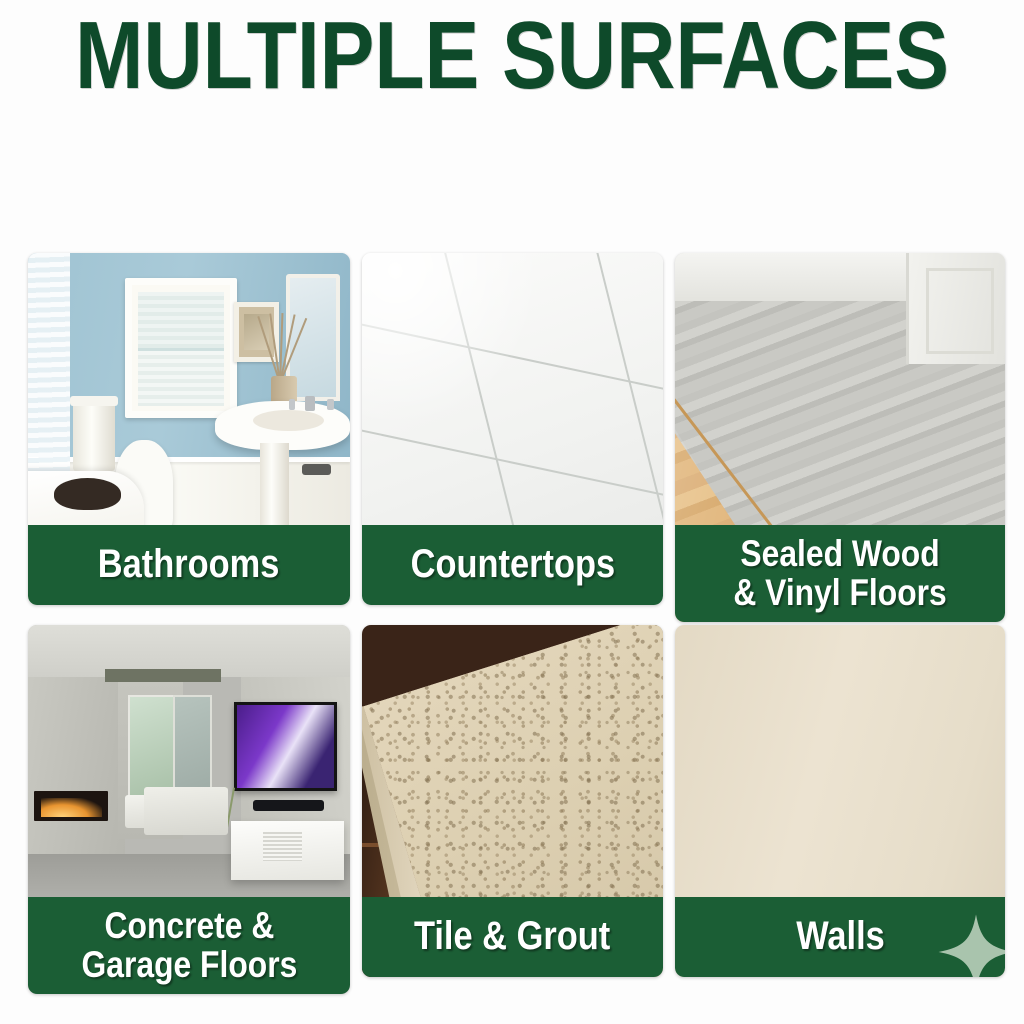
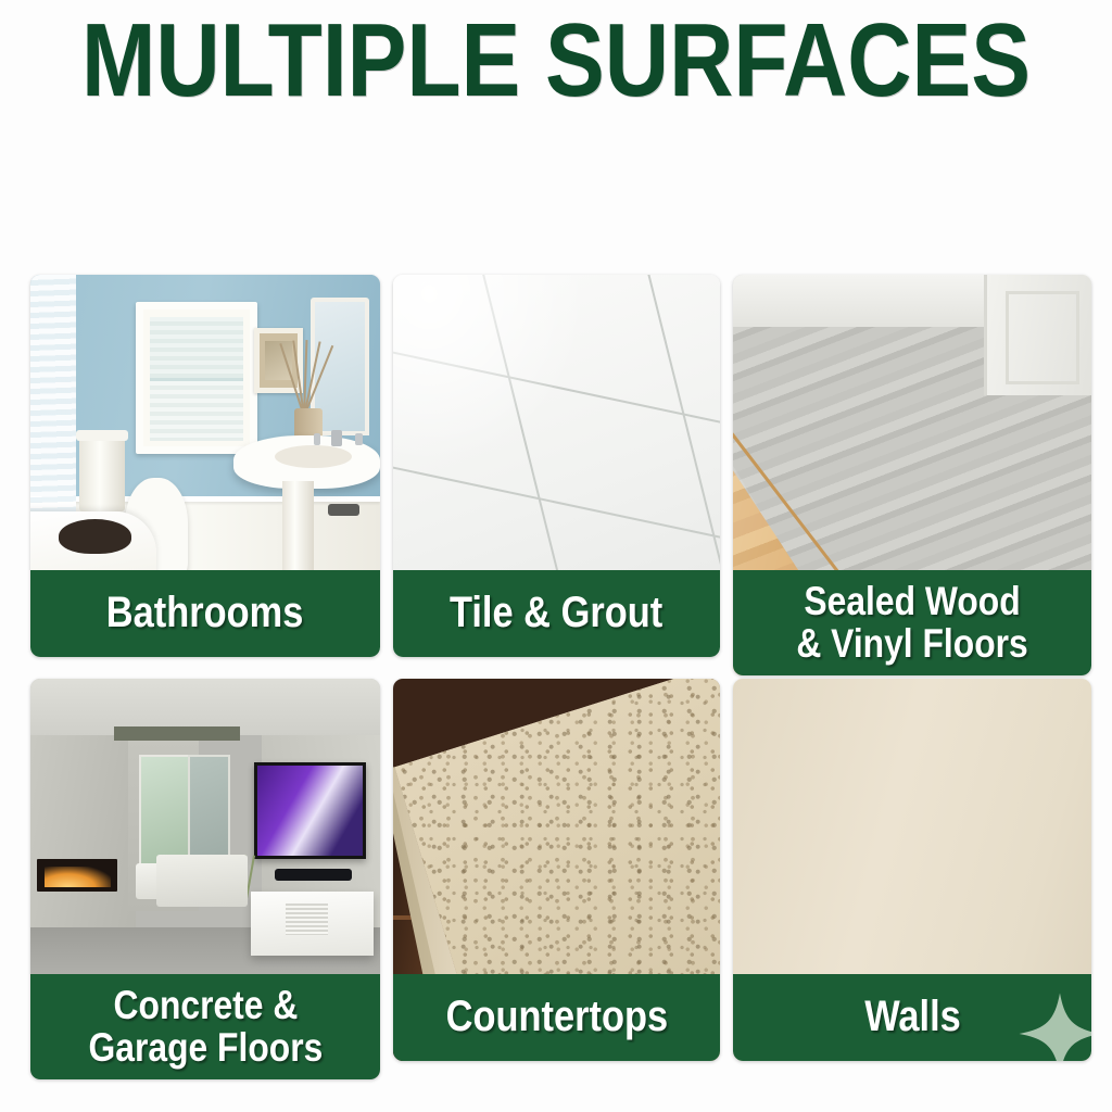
  MULTIPLE SURFACES
  Bathrooms
- Countertops
+ Tile & Grout
  Sealed Wood
  & Vinyl Floors
  Concrete &
  Garage Floors
- Tile & Grout
+ Countertops
  Walls
